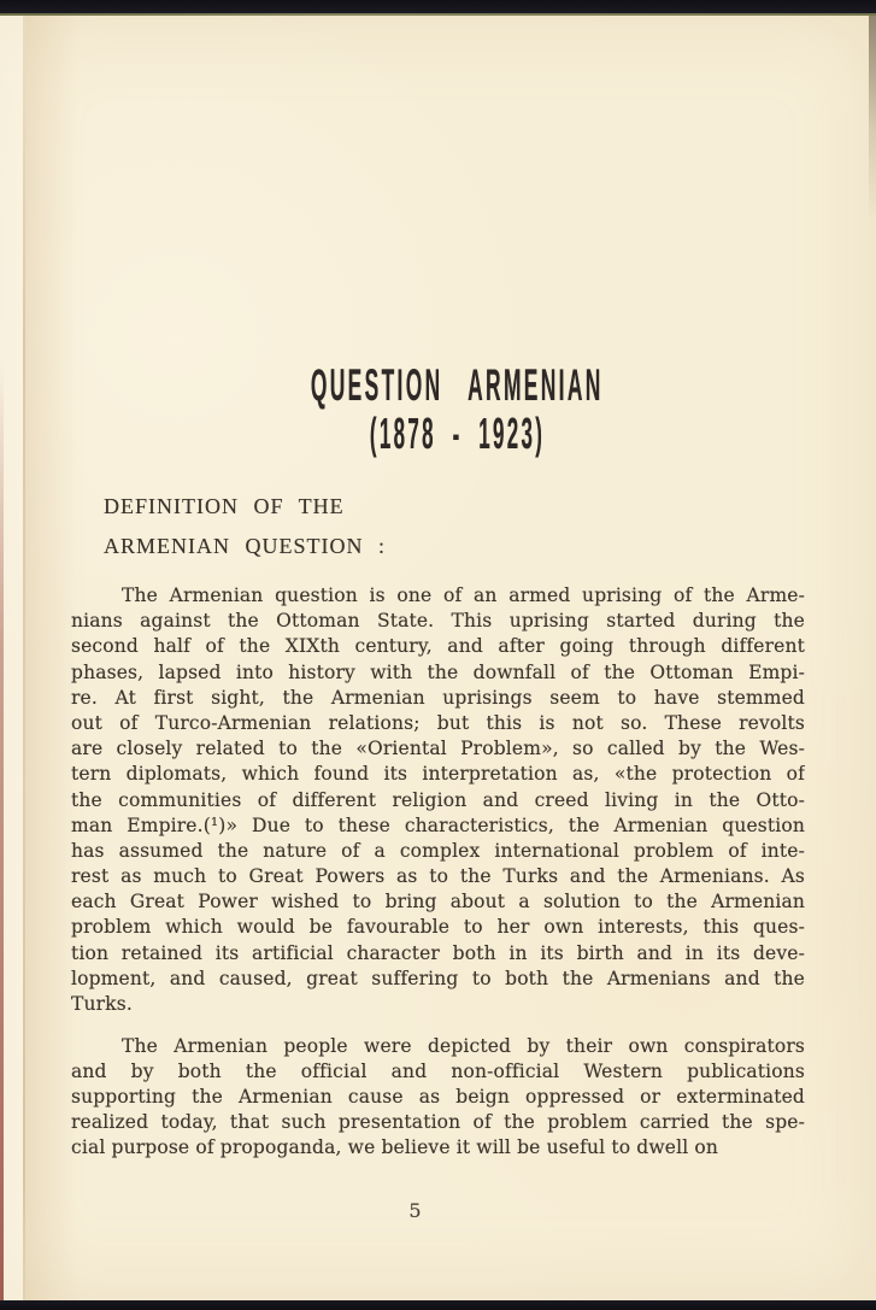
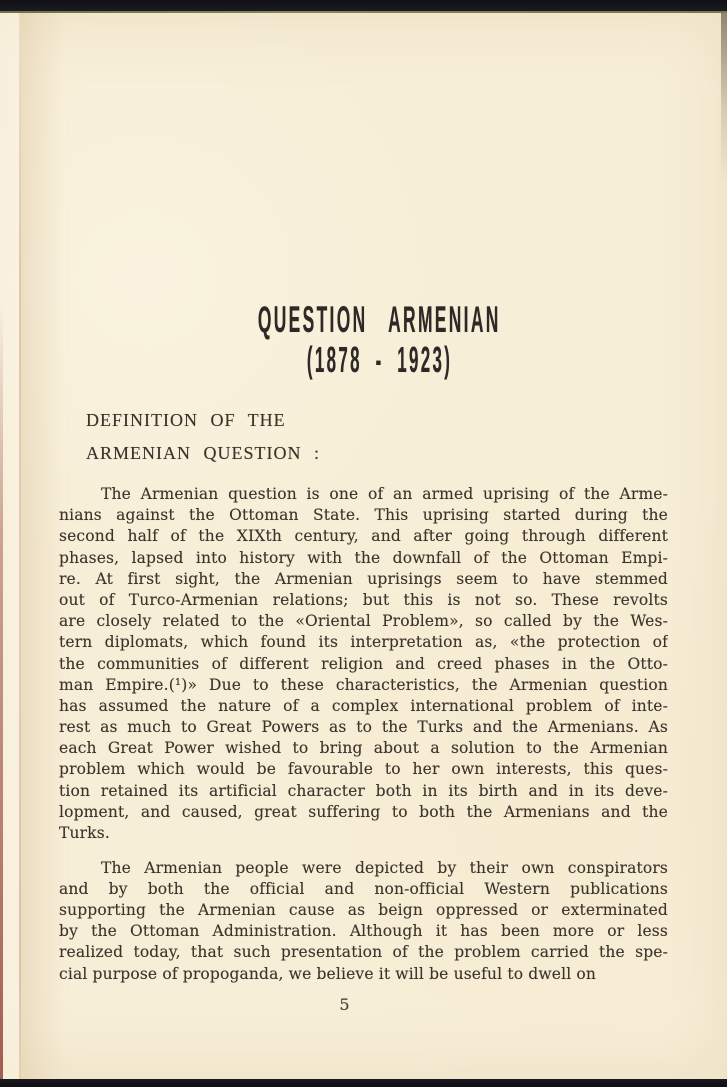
  QUESTION ARMENIAN
  (1878 - 1923)
  DEFINITION OF THE
  ARMENIAN QUESTION :
  The Armenian question is one of an armed uprising of the Arme-
  nians against the Ottoman State. This uprising started during the
  second half of the XIXth century, and after going through different
  phases, lapsed into history with the downfall of the Ottoman Empi-
  re. At first sight, the Armenian uprisings seem to have stemmed
  out of Turco-Armenian relations; but this is not so. These revolts
  are closely related to the «Oriental Problem», so called by the Wes-
  tern diplomats, which found its interpretation as, «the protection of
- the communities of different religion and creed living in the Otto-
+ the communities of different religion and creed phases in the Otto-
  man Empire.(¹)» Due to these characteristics, the Armenian question
  has assumed the nature of a complex international problem of inte-
  rest as much to Great Powers as to the Turks and the Armenians. As
  each Great Power wished to bring about a solution to the Armenian
  problem which would be favourable to her own interests, this ques-
  tion retained its artificial character both in its birth and in its deve-
  lopment, and caused, great suffering to both the Armenians and the
  Turks.
  The Armenian people were depicted by their own conspirators
  and by both the official and non-official Western publications
  supporting the Armenian cause as beign oppressed or exterminated
+ by the Ottoman Administration. Although it has been more or less
  realized today, that such presentation of the problem carried the spe-
  cial purpose of propoganda, we believe it will be useful to dwell on
  5
